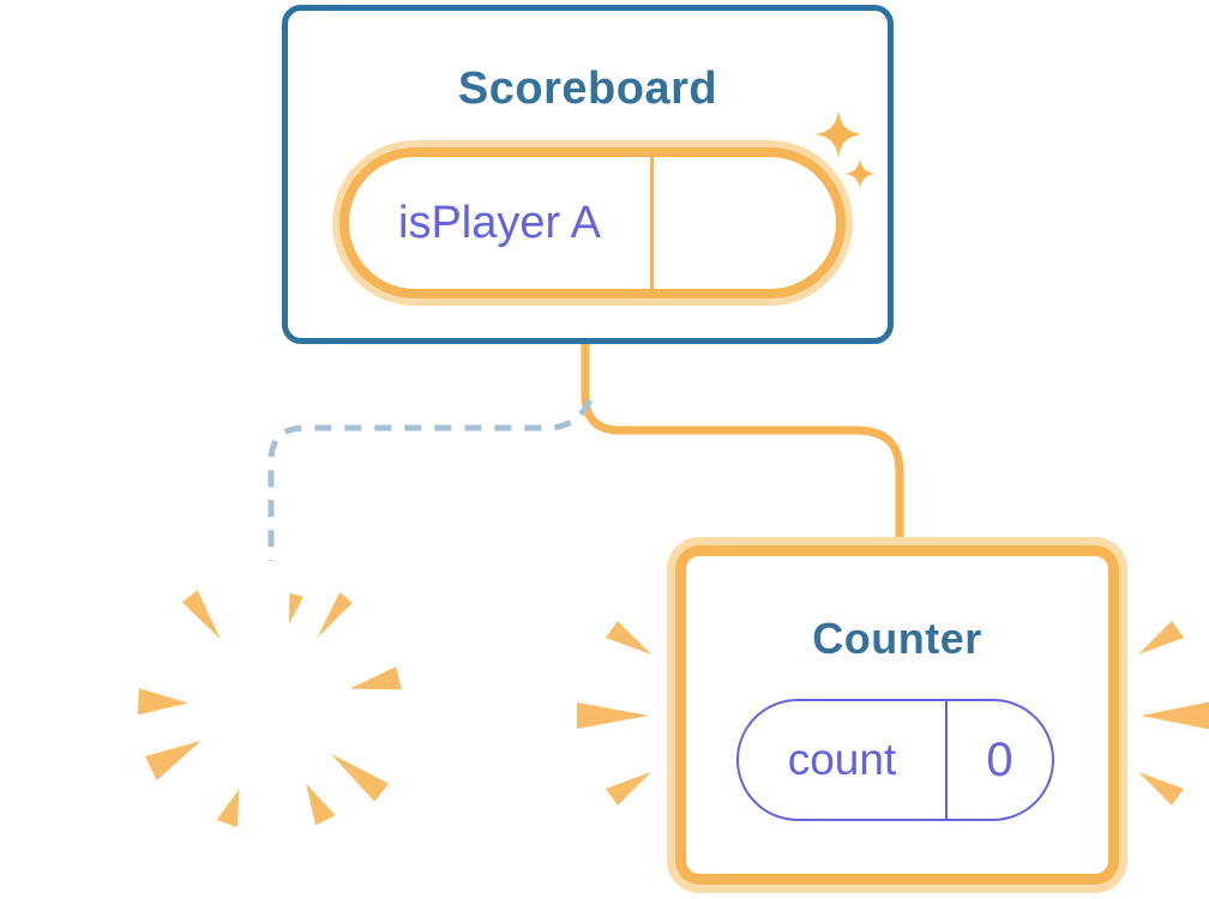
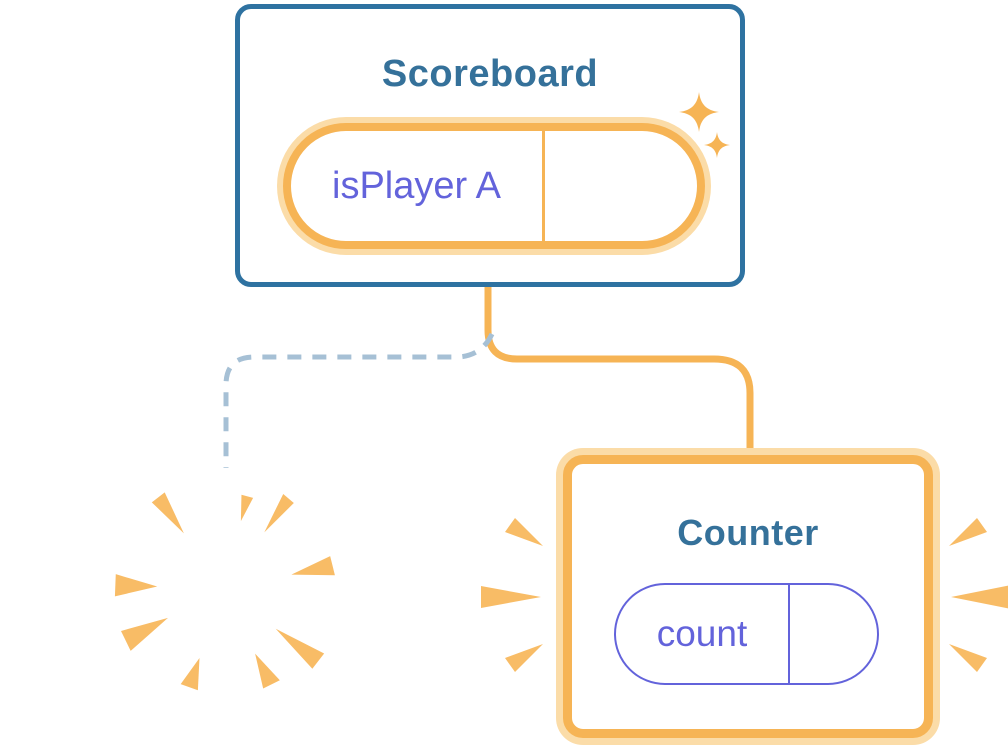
  Scoreboard
  isPlayer A
  Counter
  count
- 0
